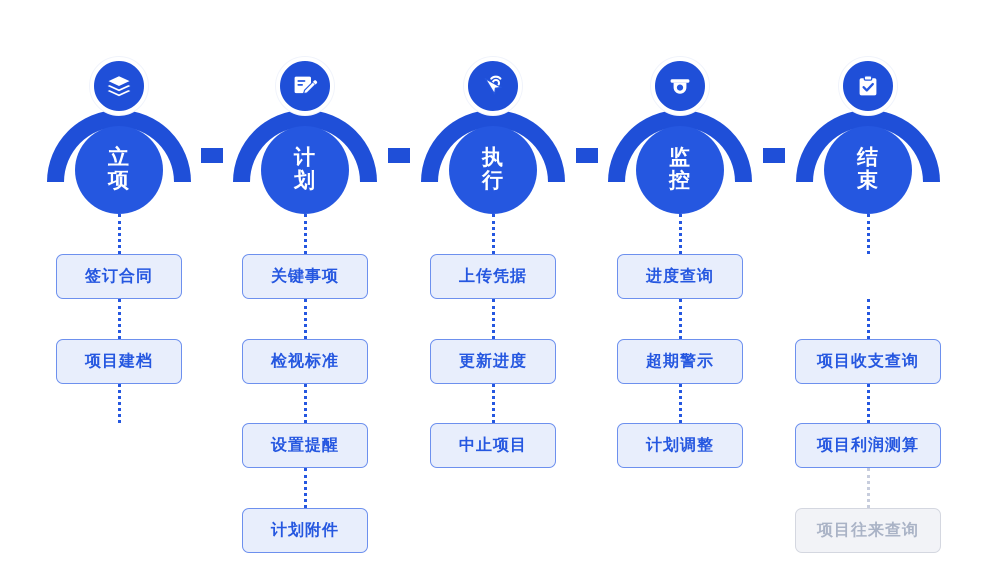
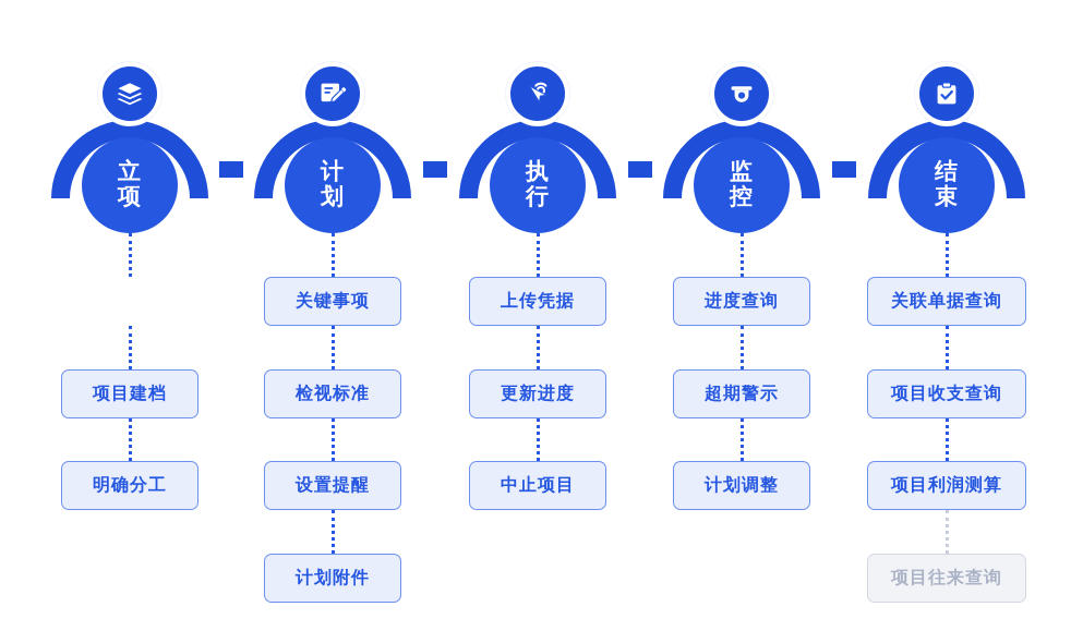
  立
  项
- 签订合同
  项目建档
+ 明确分工
  计
  划
  关键事项
  检视标准
  设置提醒
  计划附件
  执
  行
  上传凭据
  更新进度
  中止项目
  监
  控
  进度查询
  超期警示
  计划调整
  结
  束
+ 关联单据查询
  项目收支查询
  项目利润测算
  项目往来查询
